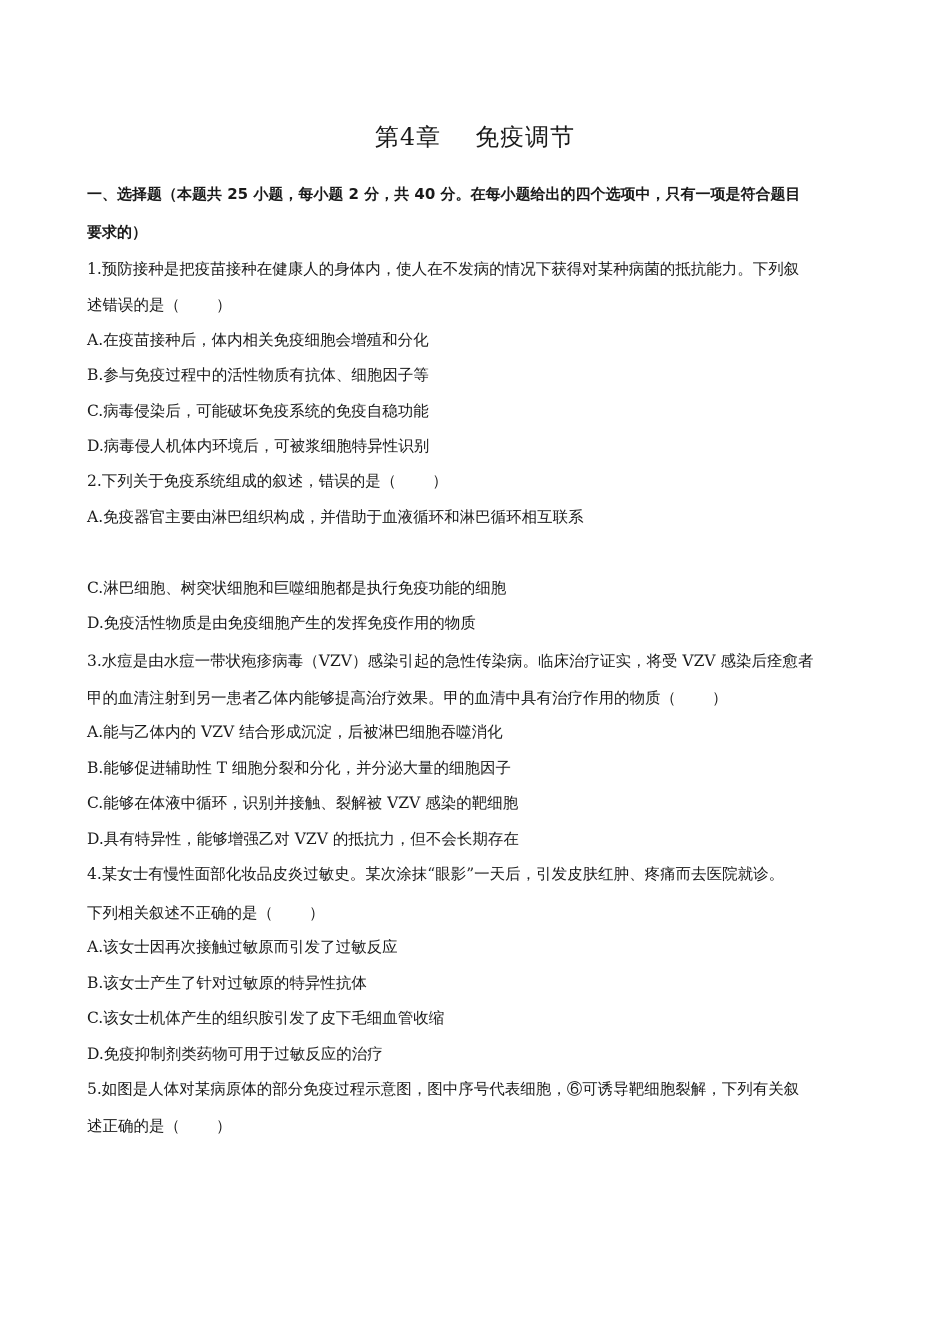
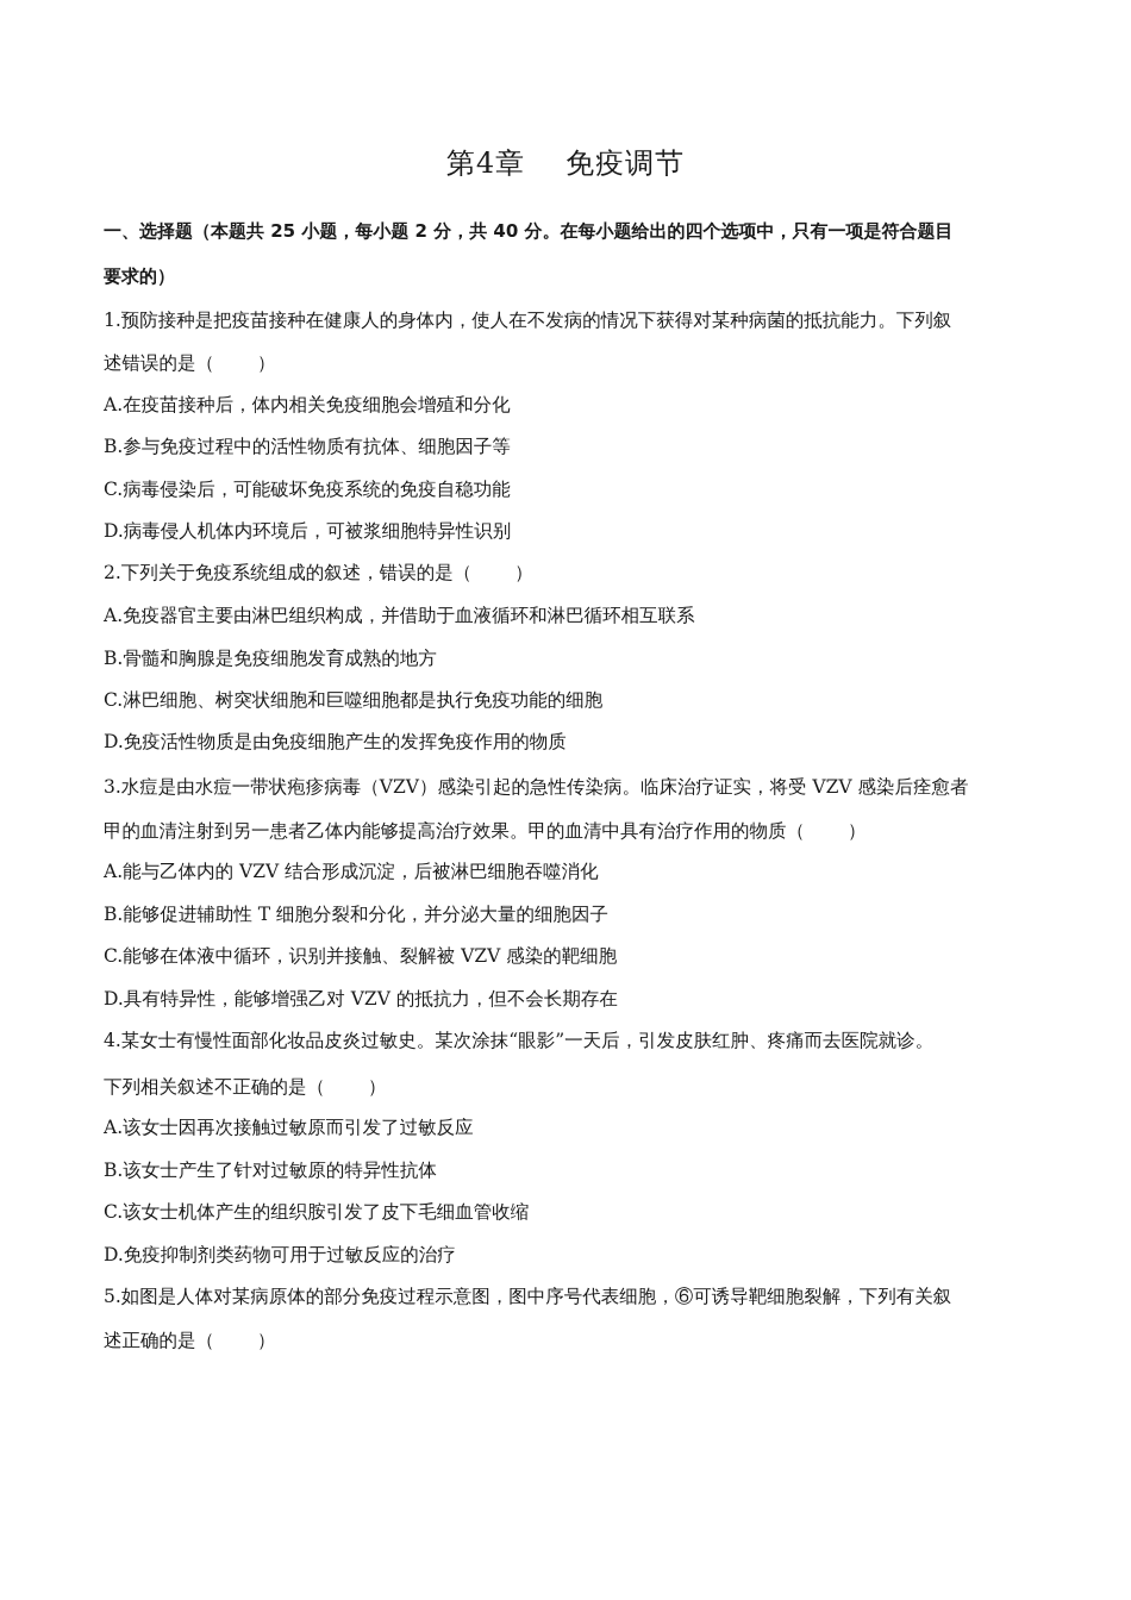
  第4章 免疫调节
  一、选择题（本题共 25 小题，每小题 2 分，共 40 分。在每小题给出的四个选项中，只有一项是符合题目
  要求的）
  1.预防接种是把疫苗接种在健康人的身体内，使人在不发病的情况下获得对某种病菌的抵抗能力。下列叙
  述错误的是（ ）
  A.在疫苗接种后，体内相关免疫细胞会增殖和分化
  B.参与免疫过程中的活性物质有抗体、细胞因子等
  C.病毒侵染后，可能破坏免疫系统的免疫自稳功能
  D.病毒侵人机体内环境后，可被浆细胞特异性识别
  2.下列关于免疫系统组成的叙述，错误的是（ ）
  A.免疫器官主要由淋巴组织构成，并借助于血液循环和淋巴循环相互联系
+ B.骨髓和胸腺是免疫细胞发育成熟的地方
  C.淋巴细胞、树突状细胞和巨噬细胞都是执行免疫功能的细胞
  D.免疫活性物质是由免疫细胞产生的发挥免疫作用的物质
  3.水痘是由水痘一带状疱疹病毒（VZV）感染引起的急性传染病。临床治疗证实，将受 VZV 感染后痊愈者
  甲的血清注射到另一患者乙体内能够提高治疗效果。甲的血清中具有治疗作用的物质（ ）
  A.能与乙体内的 VZV 结合形成沉淀，后被淋巴细胞吞噬消化
  B.能够促进辅助性 T 细胞分裂和分化，并分泌大量的细胞因子
  C.能够在体液中循环，识别并接触、裂解被 VZV 感染的靶细胞
  D.具有特异性，能够增强乙对 VZV 的抵抗力，但不会长期存在
  4.某女士有慢性面部化妆品皮炎过敏史。某次涂抹“眼影”一天后，引发皮肤红肿、疼痛而去医院就诊。
  下列相关叙述不正确的是（ ）
  A.该女士因再次接触过敏原而引发了过敏反应
  B.该女士产生了针对过敏原的特异性抗体
  C.该女士机体产生的组织胺引发了皮下毛细血管收缩
  D.免疫抑制剂类药物可用于过敏反应的治疗
  5.如图是人体对某病原体的部分免疫过程示意图，图中序号代表细胞，⑥可诱导靶细胞裂解，下列有关叙
  述正确的是（ ）
